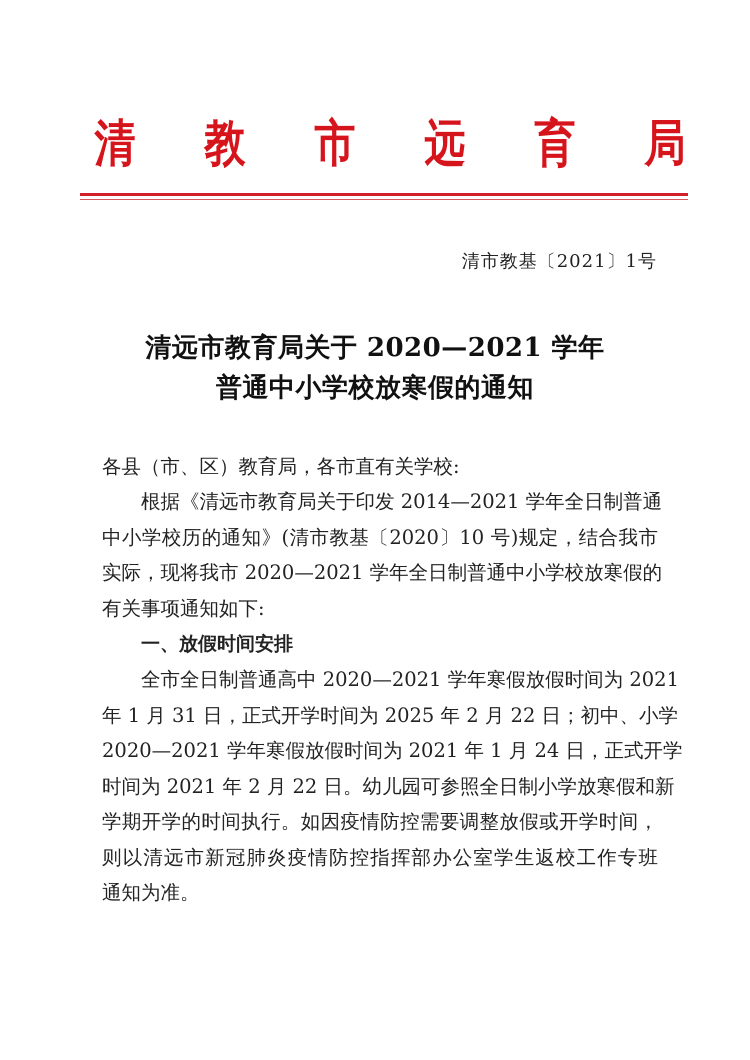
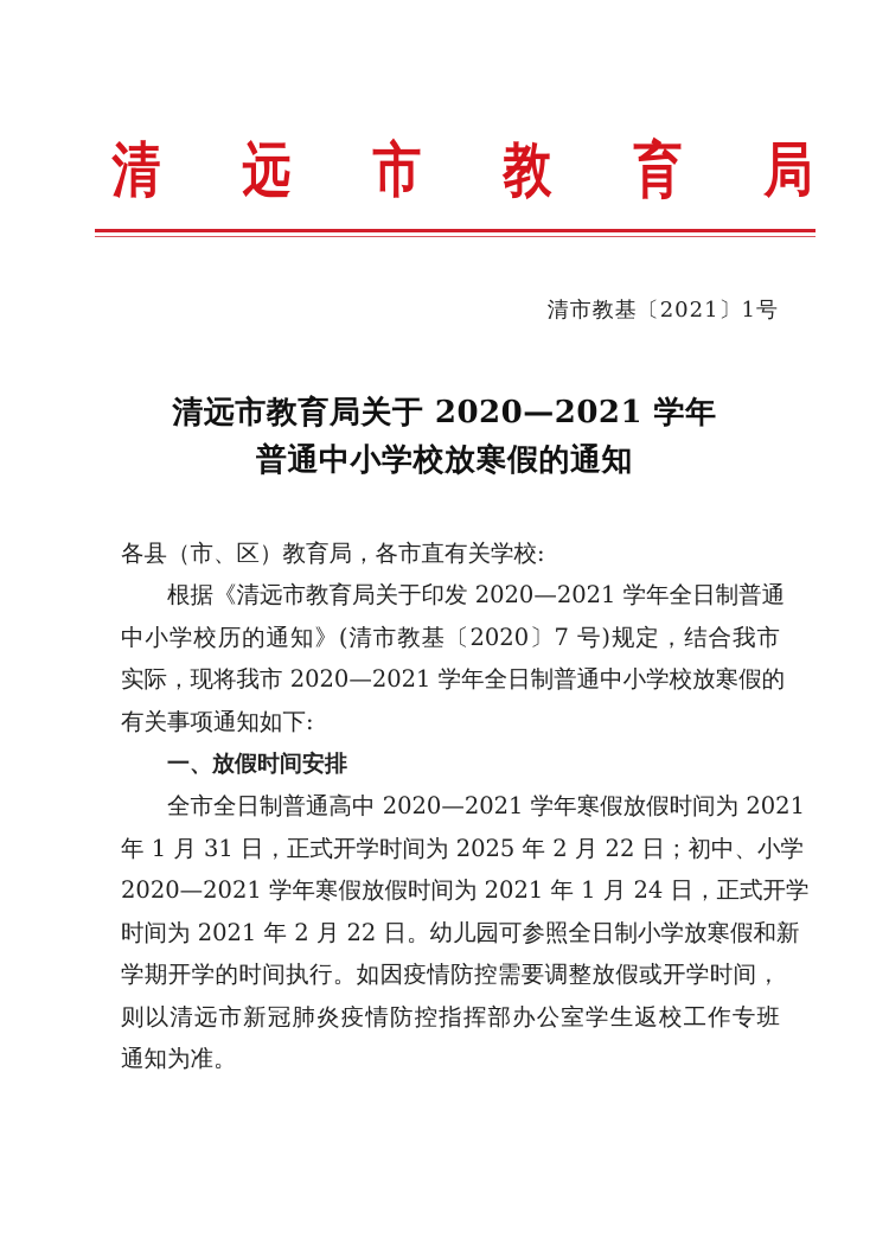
  清
- 教
+ 远
  市
- 远
+ 教
  育
  局
  清市教基〔2021〕1号
  清远市教育局关于 2020—2021 学年
  普通中小学校放寒假的通知
  各县（市、区）教育局，各市直有关学校:
- 根据《清远市教育局关于印发 2014—2021 学年全日制普通
+ 根据《清远市教育局关于印发 2020—2021 学年全日制普通
- 中小学校历的通知》(清市教基〔2020〕10 号)规定，结合我市
+ 中小学校历的通知》(清市教基〔2020〕7 号)规定，结合我市
  实际，现将我市 2020—2021 学年全日制普通中小学校放寒假的
  有关事项通知如下:
  一、放假时间安排
  全市全日制普通高中 2020—2021 学年寒假放假时间为 2021
  年 1 月 31 日，正式开学时间为 2025 年 2 月 22 日；初中、小学
  2020—2021 学年寒假放假时间为 2021 年 1 月 24 日，正式开学
  时间为 2021 年 2 月 22 日。幼儿园可参照全日制小学放寒假和新
  学期开学的时间执行。如因疫情防控需要调整放假或开学时间，
  则以清远市新冠肺炎疫情防控指挥部办公室学生返校工作专班
  通知为准。
